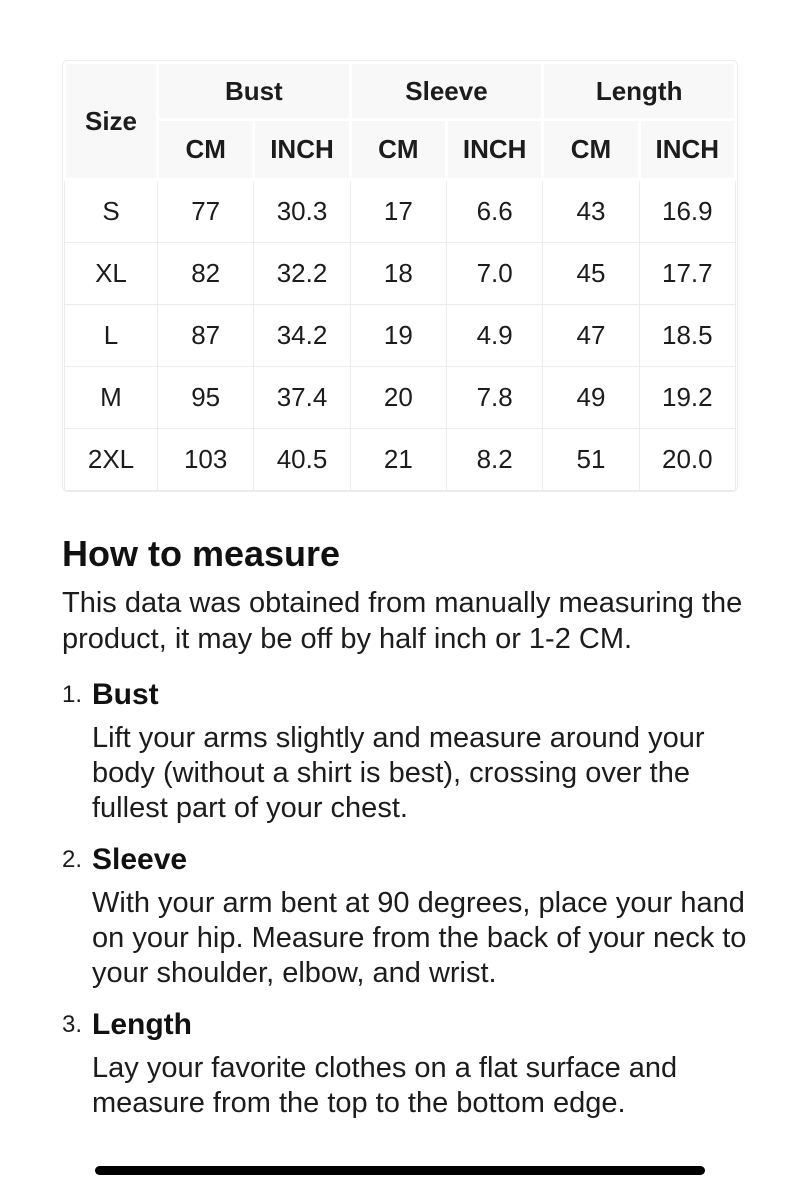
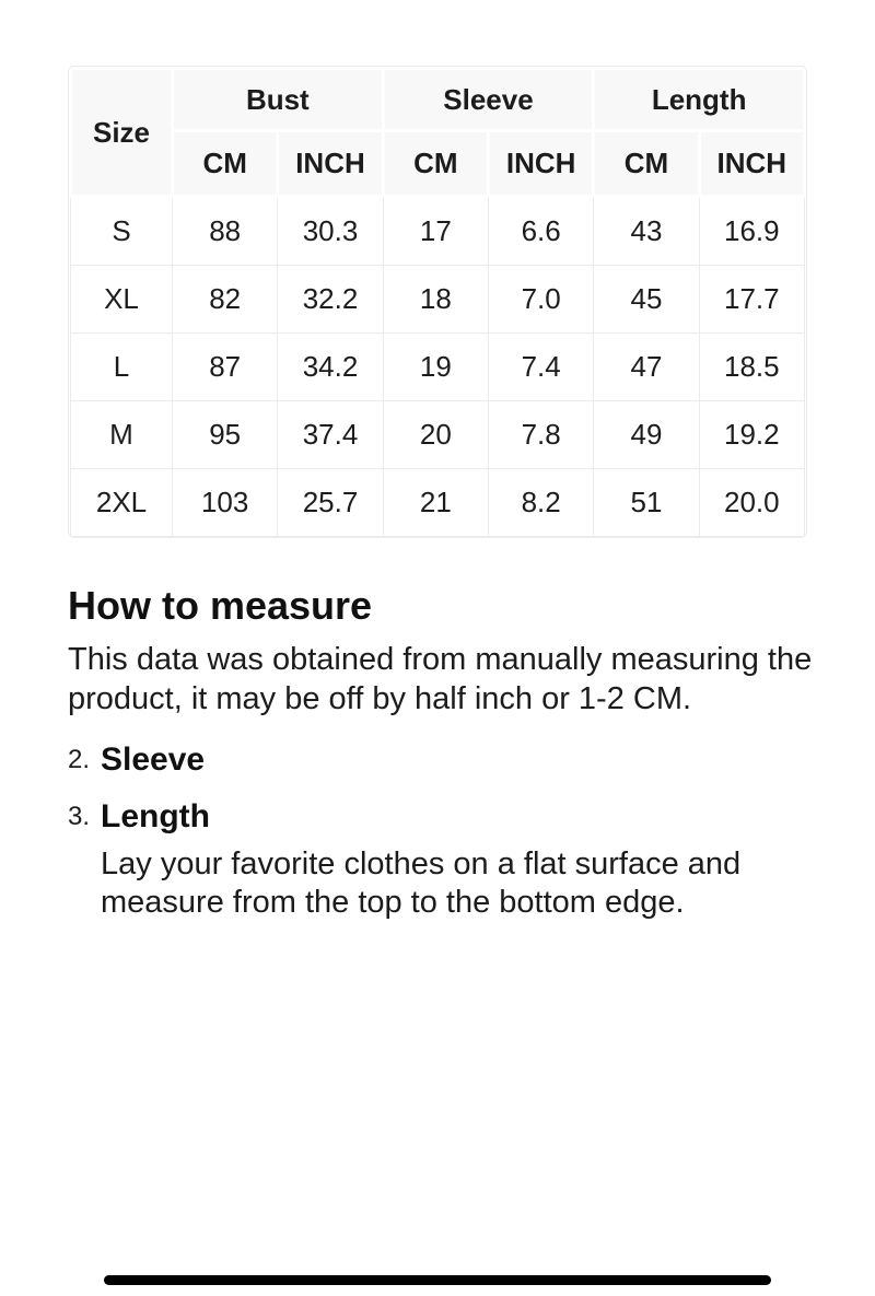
  Size	Bust	Sleeve	Length
  CM	INCH	CM	INCH	CM	INCH
- S	77	30.3	17	6.6	43	16.9
+ S	88	30.3	17	6.6	43	16.9
  XL	82	32.2	18	7.0	45	17.7
- L	87	34.2	19	4.9	47	18.5
+ L	87	34.2	19	7.4	47	18.5
  M	95	37.4	20	7.8	49	19.2
- 2XL	103	40.5	21	8.2	51	20.0
+ 2XL	103	25.7	21	8.2	51	20.0
  How to measure
  This data was obtained from manually measuring the product, it may be off by half inch or 1-2 CM.
- 1.
- Bust
- Lift your arms slightly and measure around your body (without a shirt is best), crossing over the fullest part of your chest.
  2.
  Sleeve
- With your arm bent at 90 degrees, place your hand on your hip. Measure from the back of your neck to your shoulder, elbow, and wrist.
  3.
  Length
  Lay your favorite clothes on a flat surface and measure from the top to the bottom edge.
